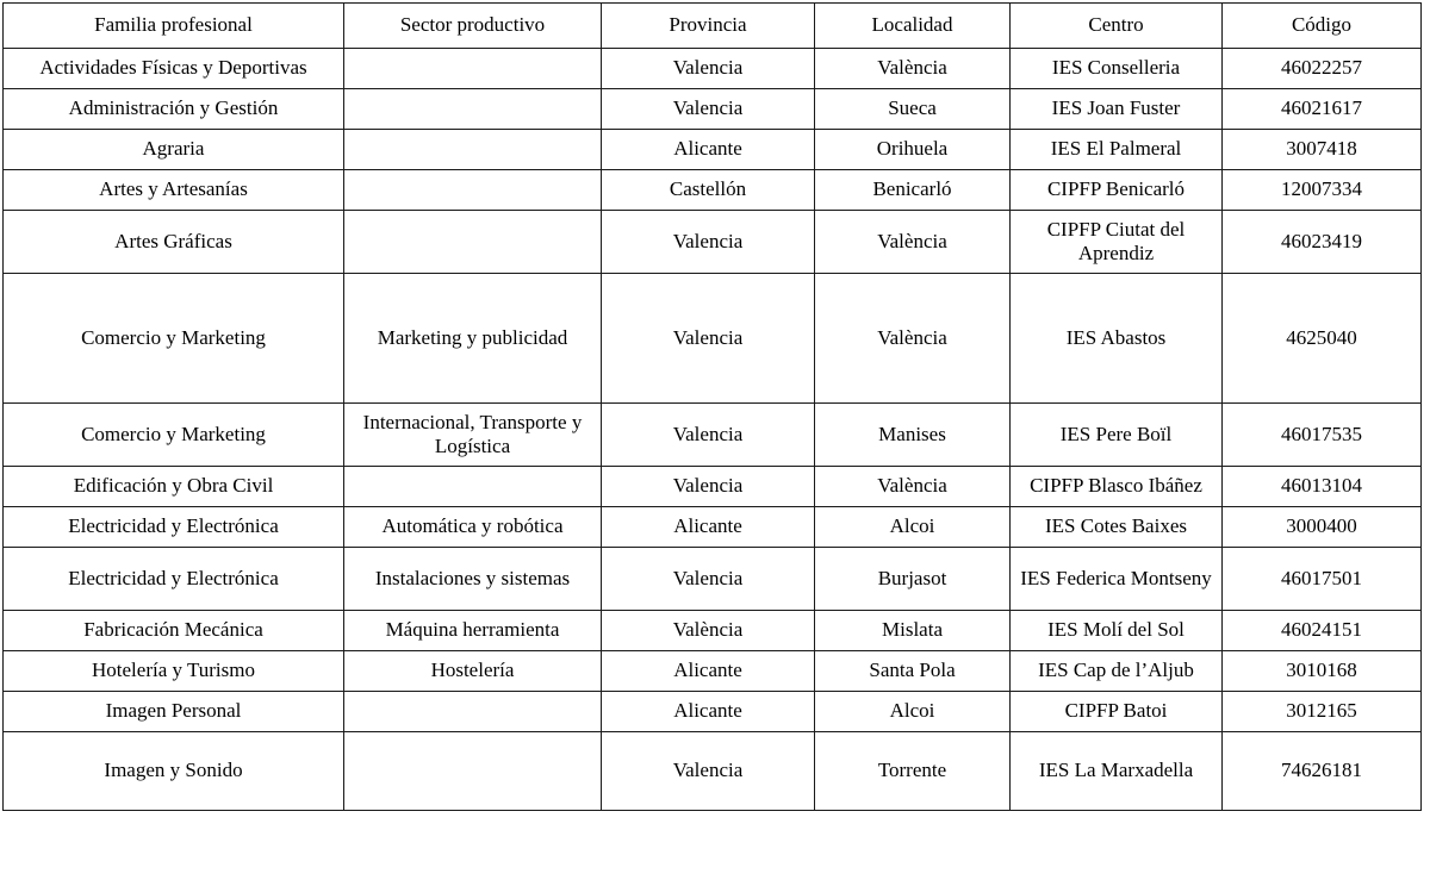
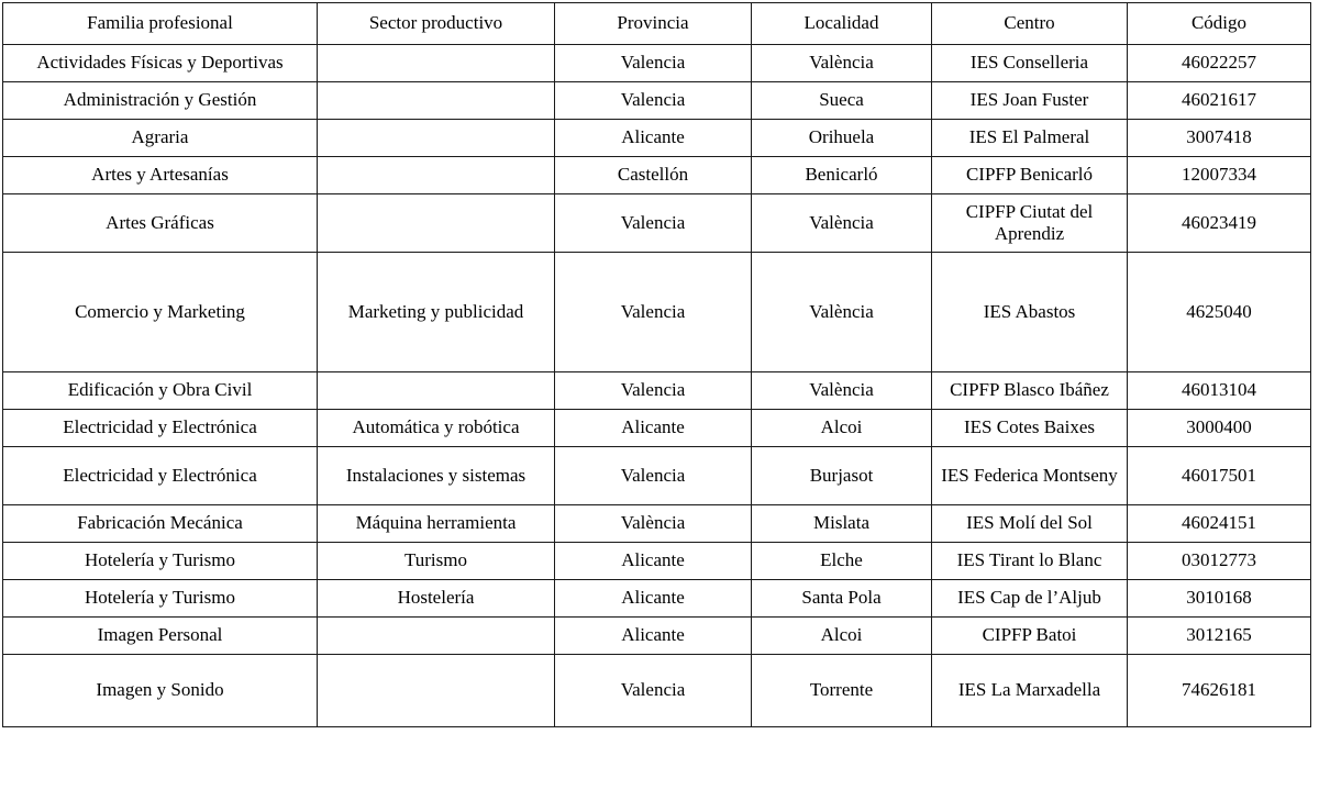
  Familia profesional	Sector productivo	Provincia	Localidad	Centro	Código
  Actividades Físicas y Deportivas		Valencia	València	IES Conselleria	46022257
  Administración y Gestión		Valencia	Sueca	IES Joan Fuster	46021617
  Agraria		Alicante	Orihuela	IES El Palmeral	3007418
  Artes y Artesanías		Castellón	Benicarló	CIPFP Benicarló	12007334
  Artes Gráficas		Valencia	València	CIPFP Ciutat del Aprendiz	46023419
  Comercio y Marketing	Marketing y publicidad	Valencia	València	IES Abastos	4625040
- Comercio y Marketing	Internacional, Transporte y Logística	Valencia	Manises	IES Pere Boïl	46017535
  Edificación y Obra Civil		Valencia	València	CIPFP Blasco Ibáñez	46013104
  Electricidad y Electrónica	Automática y robótica	Alicante	Alcoi	IES Cotes Baixes	3000400
  Electricidad y Electrónica	Instalaciones y sistemas	Valencia	Burjasot	IES Federica Montseny	46017501
  Fabricación Mecánica	Máquina herramienta	València	Mislata	IES Molí del Sol	46024151
+ Hotelería y Turismo	Turismo	Alicante	Elche	IES Tirant lo Blanc	03012773
  Hotelería y Turismo	Hostelería	Alicante	Santa Pola	IES Cap de l’Aljub	3010168
  Imagen Personal		Alicante	Alcoi	CIPFP Batoi	3012165
  Imagen y Sonido		Valencia	Torrente	IES La Marxadella	74626181
